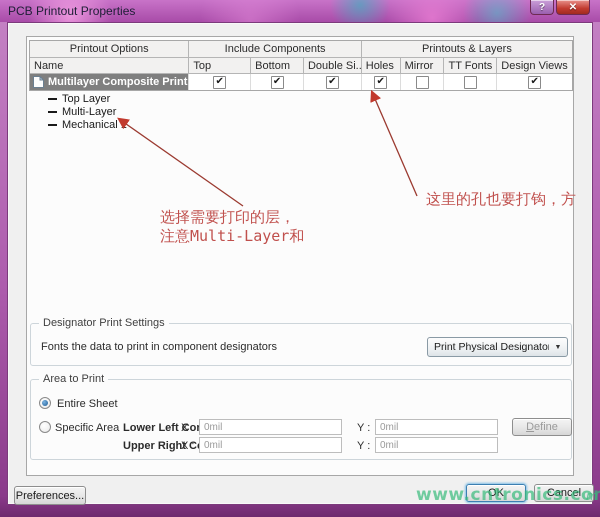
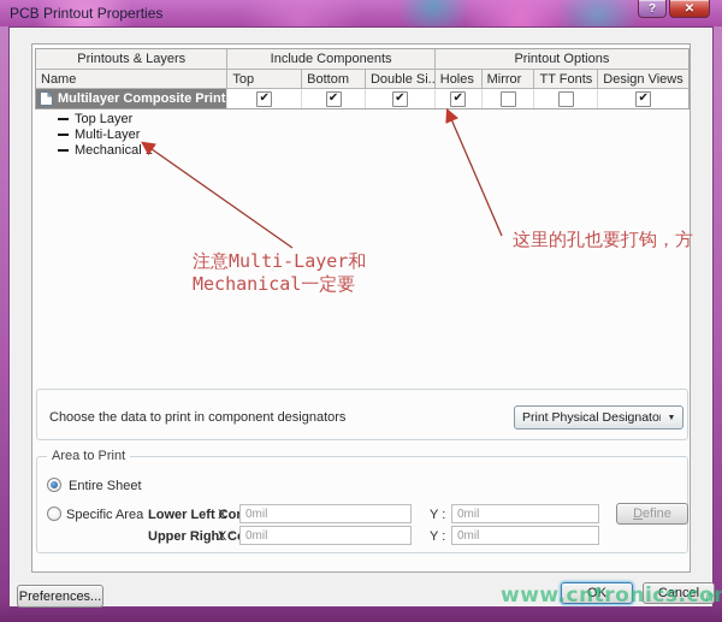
  PCB Printout Properties
  ?
  ✕
- Printout Options
+ Printouts & Layers
  Include Components
- Printouts & Layers
+ Printout Options
  Name
  Top
  Bottom
  Double Si..
  Holes
  Mirror
  TT Fonts
  Design Views
  Multilayer Composite Print
  ✔
  ✔
  ✔
  ✔
  ✔
  Top Layer
  Multi-Layer
  Mechanical 1
- Designator Print Settings
- Fonts the data to print in component designators
+ Choose the data to print in component designators
  Print Physical Designato
  Area to Print
  Entire Sheet
  Specific Area
  Lower Left Co
  X :
  0mil
  Y :
  0mil
  Define
  X :
  0mil
  Y :
  0mil
  Preferences...
  OK
  Cancel
- 选择需要打印的层，
  注意Multi-Layer和
+ Mechanical一定要
  这里的孔也要打钩，方
  www.cntronics.co
  m
